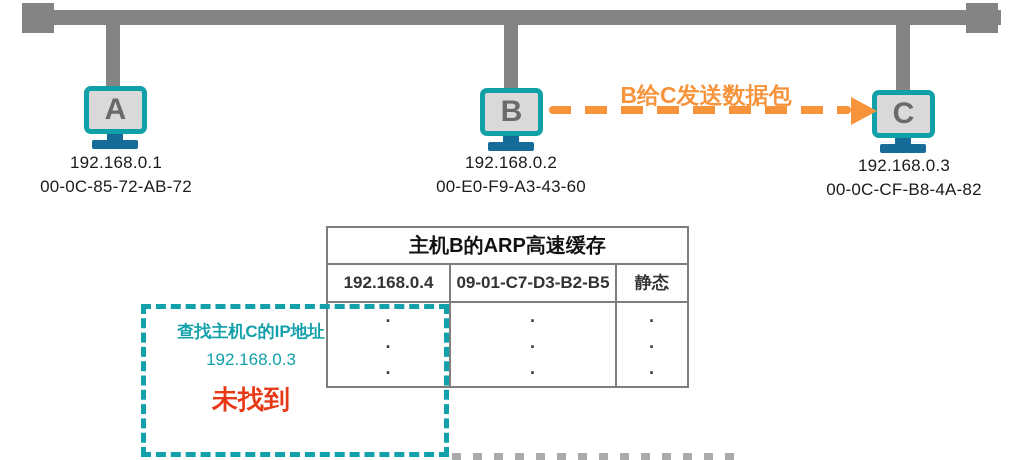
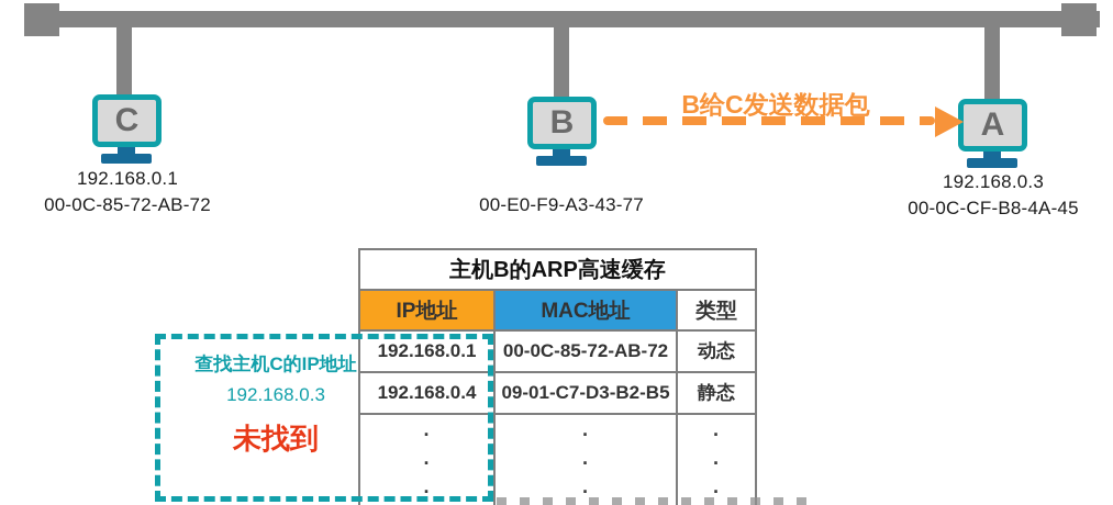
- A
+ C
  192.168.0.1
  00-0C-85-72-AB-72
  B
- 192.168.0.2
- 00-E0-F9-A3-43-60
+ 00-E0-F9-A3-43-77
- C
+ A
  192.168.0.3
- 00-0C-CF-B8-4A-82
+ 00-0C-CF-B8-4A-45
  B给C发送数据包
  主机B的ARP高速缓存
+ IP地址	MAC地址	类型
+ 192.168.0.1	00-0C-85-72-AB-72	动态
  192.168.0.4	09-01-C7-D3-B2-B5	静态
  · · ·	· · ·	· · ·
  查找主机C的IP地址
  192.168.0.3
  未找到
